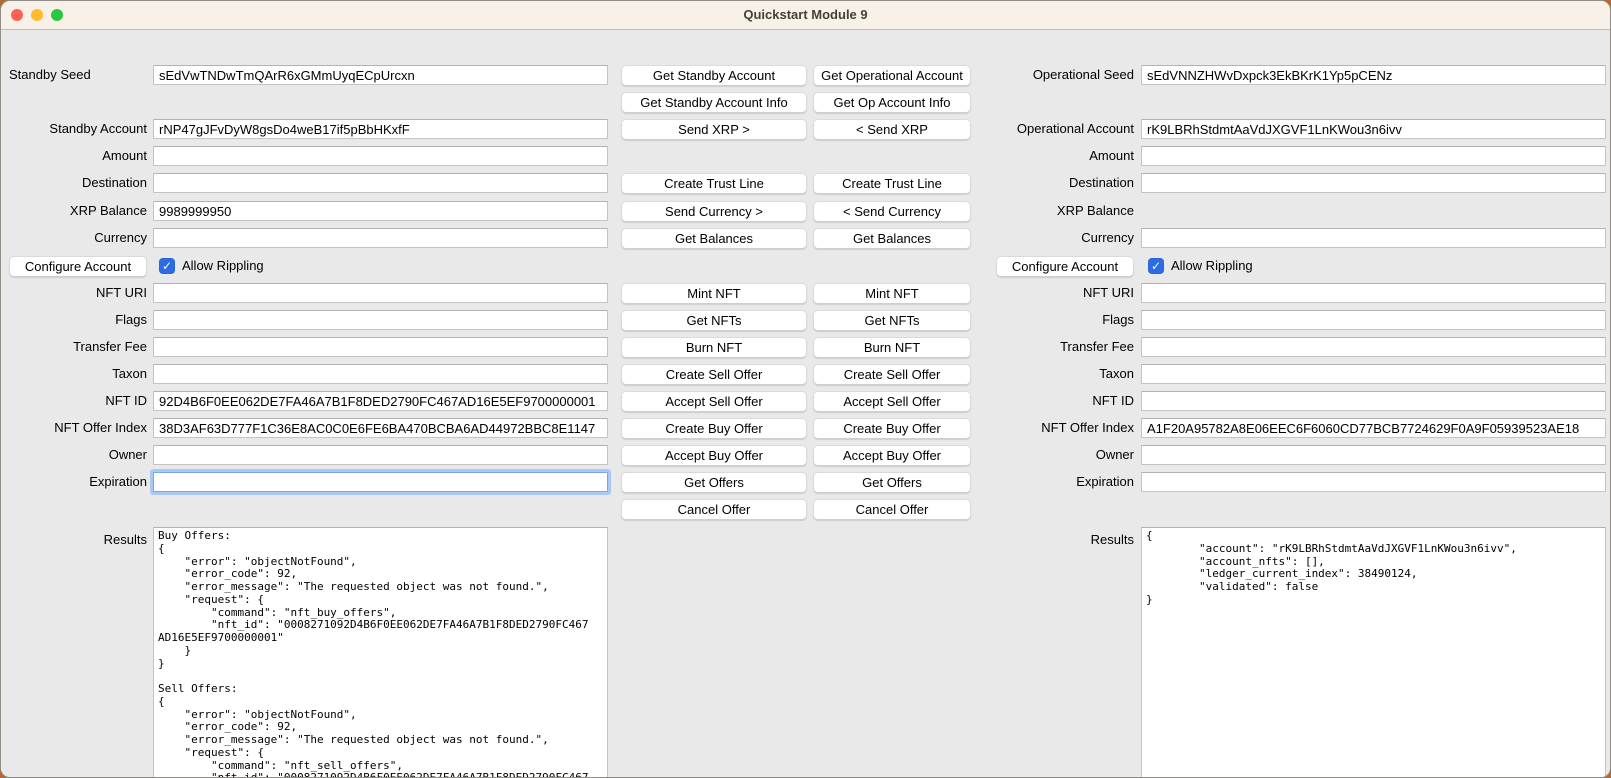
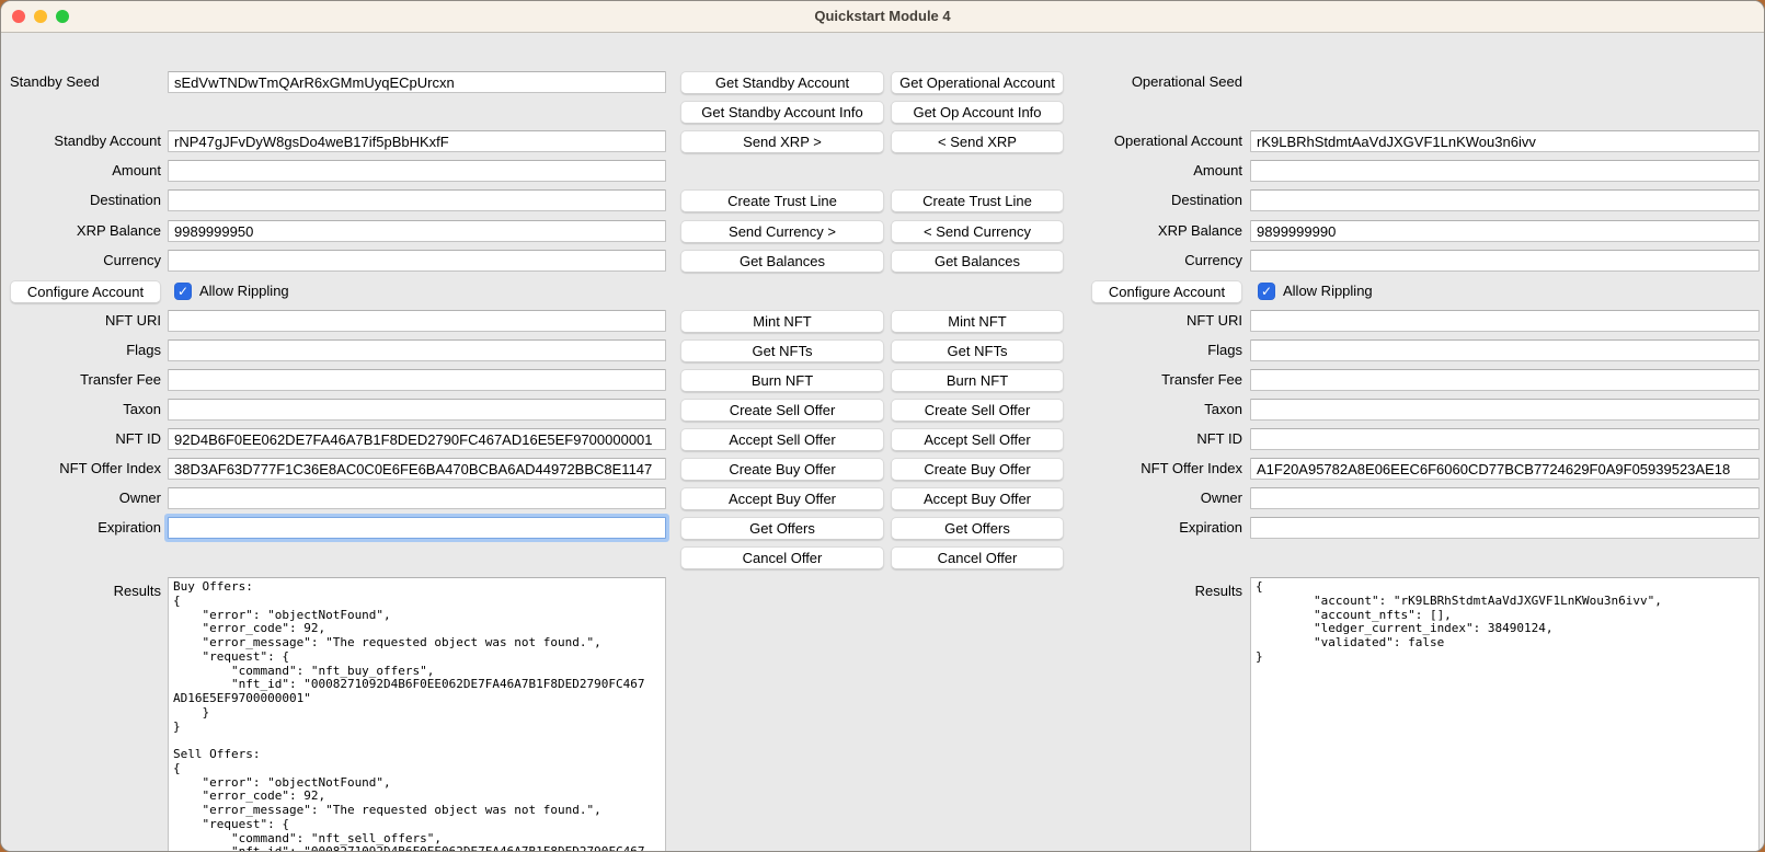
- Quickstart Module 9
+ Quickstart Module 4
  Standby Seed
  sEdVwTNDwTmQArR6xGMmUyqECpUrcxn
  Standby Account
  rNP47gJFvDyW8gsDo4weB17if5pBbHKxfF
  Amount
  Destination
  XRP Balance
  9989999950
  Currency
  Configure Account
  ✓
  Allow Rippling
  NFT URI
  Flags
  Transfer Fee
  Taxon
  NFT ID
  92D4B6F0EE062DE7FA46A7B1F8DED2790FC467AD16E5EF9700000001
  NFT Offer Index
  38D3AF63D777F1C36E8AC0C0E6FE6BA470BCBA6AD44972BBC8E1147
  Owner
  Expiration
  Results
  Buy Offers:
  {
  "error": "objectNotFound",
  "error_code": 92,
  "error_message": "The requested object was not found.",
  "request": {
  "command": "nft_buy_offers",
  "nft_id": "0008271092D4B6F0EE062DE7FA46A7B1F8DED2790FC467
  AD16E5EF9700000001"
  }
  }
  Sell Offers:
  {
  "error": "objectNotFound",
  "error_code": 92,
  "error_message": "The requested object was not found.",
  "request": {
  "command": "nft_sell_offers",
  Get Standby Account
  Get Standby Account Info
  Send XRP >
  Create Trust Line
  Send Currency >
  Get Balances
  Mint NFT
  Get NFTs
  Burn NFT
  Create Sell Offer
  Accept Sell Offer
  Create Buy Offer
  Accept Buy Offer
  Get Offers
  Cancel Offer
  Get Operational Account
  Get Op Account Info
  < Send XRP
  Create Trust Line
  < Send Currency
  Get Balances
  Mint NFT
  Get NFTs
  Burn NFT
  Create Sell Offer
  Accept Sell Offer
  Create Buy Offer
  Accept Buy Offer
  Get Offers
  Cancel Offer
  Operational Seed
- sEdVNNZHWvDxpck3EkBKrK1Yp5pCENz
  Operational Account
  rK9LBRhStdmtAaVdJXGVF1LnKWou3n6ivv
  Amount
  Destination
  XRP Balance
+ 9899999990
  Currency
  Configure Account
  ✓
  Allow Rippling
  NFT URI
  Flags
  Transfer Fee
  Taxon
  NFT ID
  NFT Offer Index
  A1F20A95782A8E06EEC6F6060CD77BCB7724629F0A9F05939523AE18
  Owner
  Expiration
  Results
  {
  "account": "rK9LBRhStdmtAaVdJXGVF1LnKWou3n6ivv",
  "account_nfts": [],
  "ledger_current_index": 38490124,
  "validated": false
  }
